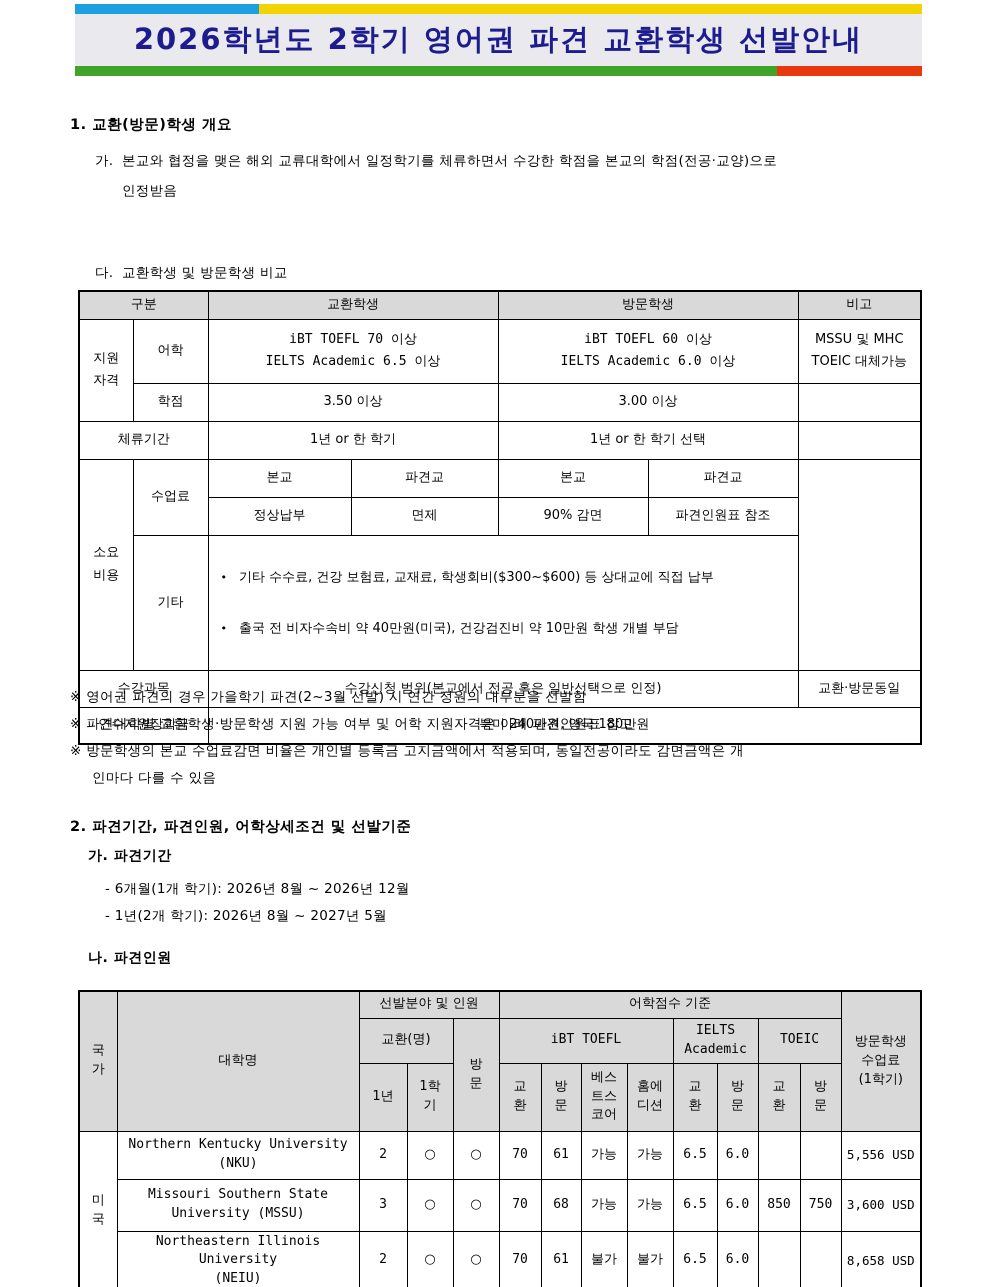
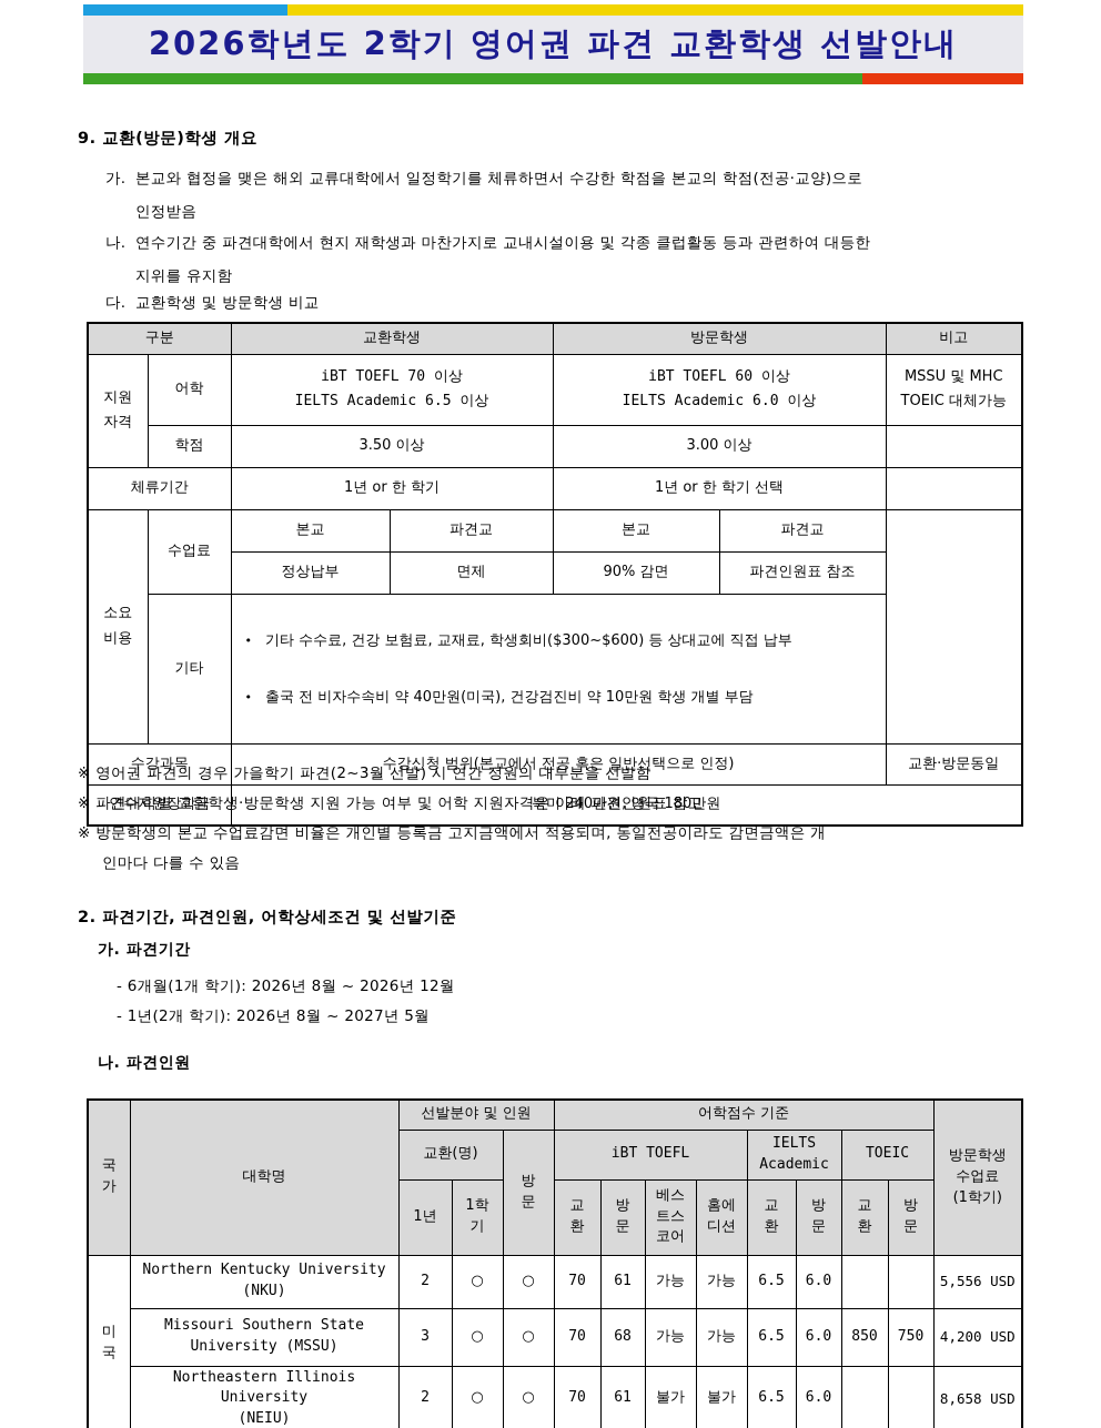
  2026학년도 2학기 영어권 파견 교환학생 선발안내
- 1. 교환(방문)학생 개요
+ 9. 교환(방문)학생 개요
  가.
  본교와 협정을 맺은 해외 교류대학에서 일정학기를 체류하면서 수강한 학점을 본교의 학점(전공·교양)으로
  인정받음
+ 나.
+ 연수기간 중 파견대학에서 현지 재학생과 마찬가지로 교내시설이용 및 각종 클럽활동 등과 관련하여 대등한
+ 지위를 유지함
  다.
  교환학생 및 방문학생 비교
  구분	교환학생	방문학생	비고
  지원 자격	어학	iBT TOEFL 70 이상 IELTS Academic 6.5 이상	iBT TOEFL 60 이상 IELTS Academic 6.0 이상	MSSU 및 MHC TOEIC 대체가능
  학점	3.50 이상	3.00 이상
  체류기간	1년 or 한 학기	1년 or 한 학기 선택
  소요 비용	수업료	본교	파견교	본교	파견교
  정상납부	면제	90% 감면	파견인원표 참조
  기타	• 기타 수수료, 건강 보험료, 교재료, 학생회비($300~$600) 등 상대교에 직접 납부 • 출국 전 비자수속비 약 40만원(미국), 건강검진비 약 10만원 학생 개별 부담
  수강과목	수강신청 범위(본교에서 전공 혹은 일반선택으로 인정)	교환·방문동일
  연수지원장학금	북미 240만원, 영국 180만원
  ※ 영어권 파견의 경우 가을학기 파견(2~3월 선발) 시 연간 정원의 대부분을 선발함
  ※ 파견대학별 교환학생·방문학생 지원 가능 여부 및 어학 지원자격은 아래 파견인원표 참고
  ※ 방문학생의 본교 수업료감면 비율은 개인별 등록금 고지금액에서 적용되며, 동일전공이라도 감면금액은 개
  인마다 다를 수 있음
  2. 파견기간, 파견인원, 어학상세조건 및 선발기준
  가. 파견기간
  - 6개월(1개 학기): 2026년 8월 ~ 2026년 12월
  - 1년(2개 학기): 2026년 8월 ~ 2027년 5월
  나. 파견인원
  국 가	대학명	선발분야 및 인원	어학점수 기준	방문학생 수업료 (1학기)
  교환(명)	방 문	iBT TOEFL	IELTS Academic	TOEIC
  1년	1학 기	교 환	방 문	베스 트스 코어	홈에 디션	교 환	방 문	교 환	방 문
  미 국	Northern Kentucky University (NKU)	2	○	○	70	61	가능	가능	6.5	6.0			5,556 USD
- Missouri Southern State University (MSSU)	3	○	○	70	68	가능	가능	6.5	6.0	850	750	3,600 USD
+ Missouri Southern State University (MSSU)	3	○	○	70	68	가능	가능	6.5	6.0	850	750	4,200 USD
  Northeastern Illinois University (NEIU)	2	○	○	70	61	불가	불가	6.5	6.0			8,658 USD
